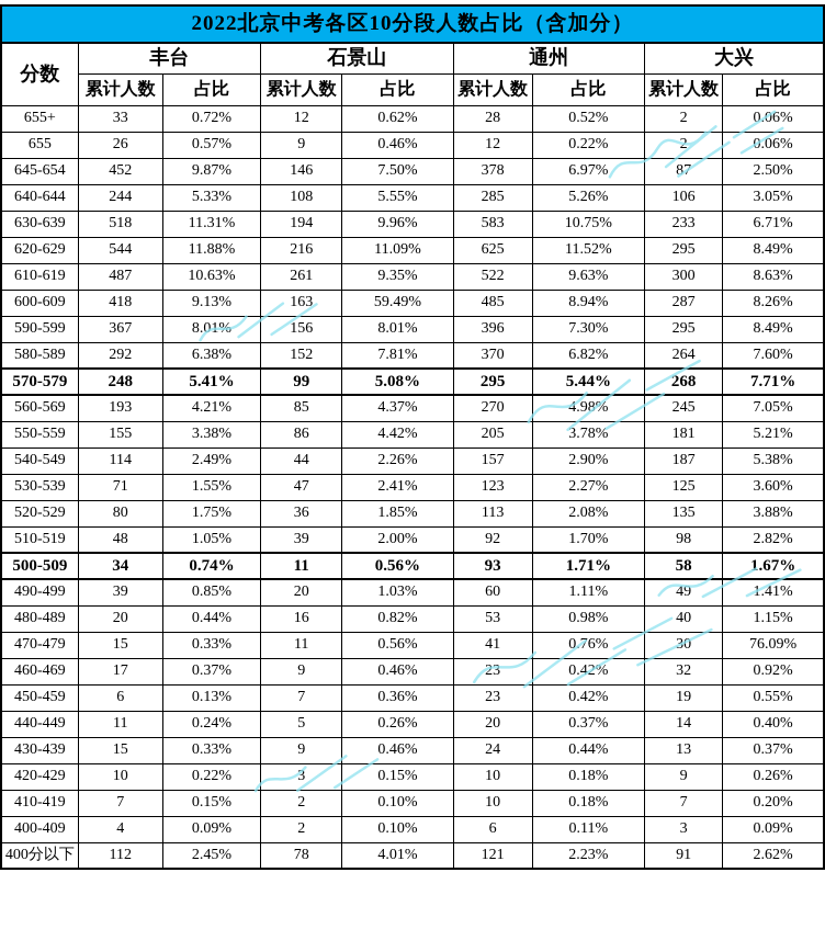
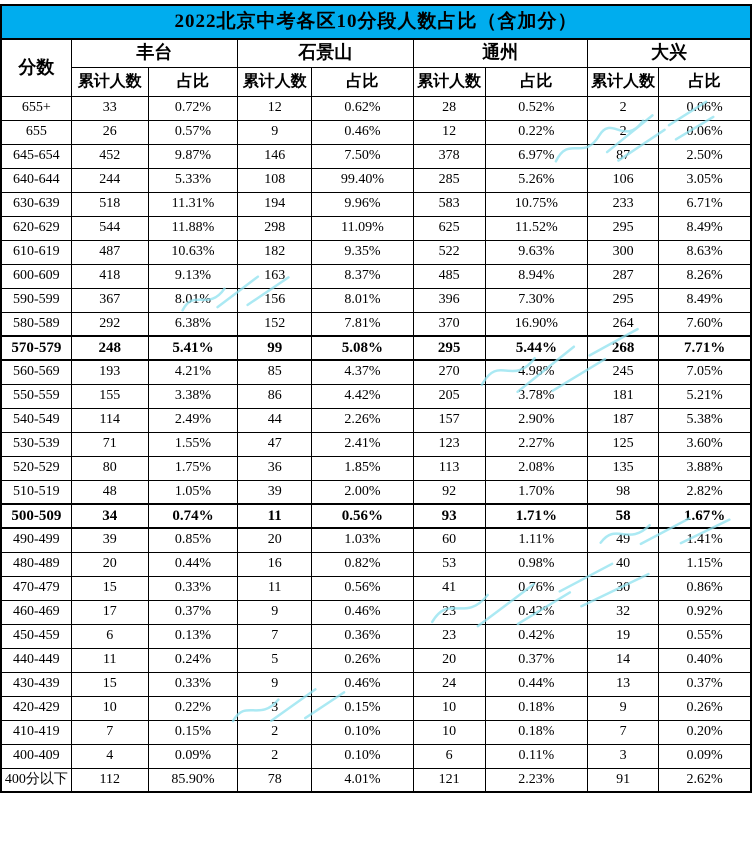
  2022北京中考各区10分段人数占比（含加分）
  分数	丰台	石景山	通州	大兴
  累计人数	占比	累计人数	占比	累计人数	占比	累计人数	占比
  655+	33	0.72%	12	0.62%	28	0.52%	2	0.06%
  655	26	0.57%	9	0.46%	12	0.22%	2	0.06%
  645-654	452	9.87%	146	7.50%	378	6.97%	87	2.50%
- 640-644	244	5.33%	108	5.55%	285	5.26%	106	3.05%
+ 640-644	244	5.33%	108	99.40%	285	5.26%	106	3.05%
  630-639	518	11.31%	194	9.96%	583	10.75%	233	6.71%
- 620-629	544	11.88%	216	11.09%	625	11.52%	295	8.49%
+ 620-629	544	11.88%	298	11.09%	625	11.52%	295	8.49%
- 610-619	487	10.63%	261	9.35%	522	9.63%	300	8.63%
+ 610-619	487	10.63%	182	9.35%	522	9.63%	300	8.63%
- 600-609	418	9.13%	163	59.49%	485	8.94%	287	8.26%
+ 600-609	418	9.13%	163	8.37%	485	8.94%	287	8.26%
  590-599	367	8.01%	156	8.01%	396	7.30%	295	8.49%
- 580-589	292	6.38%	152	7.81%	370	6.82%	264	7.60%
+ 580-589	292	6.38%	152	7.81%	370	16.90%	264	7.60%
  570-579	248	5.41%	99	5.08%	295	5.44%	268	7.71%
  560-569	193	4.21%	85	4.37%	270	4.98%	245	7.05%
  550-559	155	3.38%	86	4.42%	205	3.78%	181	5.21%
  540-549	114	2.49%	44	2.26%	157	2.90%	187	5.38%
  530-539	71	1.55%	47	2.41%	123	2.27%	125	3.60%
  520-529	80	1.75%	36	1.85%	113	2.08%	135	3.88%
  510-519	48	1.05%	39	2.00%	92	1.70%	98	2.82%
  500-509	34	0.74%	11	0.56%	93	1.71%	58	1.67%
  490-499	39	0.85%	20	1.03%	60	1.11%	49	1.41%
  480-489	20	0.44%	16	0.82%	53	0.98%	40	1.15%
- 470-479	15	0.33%	11	0.56%	41	0.76%	30	76.09%
+ 470-479	15	0.33%	11	0.56%	41	0.76%	30	0.86%
  460-469	17	0.37%	9	0.46%	23	0.42%	32	0.92%
  450-459	6	0.13%	7	0.36%	23	0.42%	19	0.55%
  440-449	11	0.24%	5	0.26%	20	0.37%	14	0.40%
  430-439	15	0.33%	9	0.46%	24	0.44%	13	0.37%
  420-429	10	0.22%	3	0.15%	10	0.18%	9	0.26%
  410-419	7	0.15%	2	0.10%	10	0.18%	7	0.20%
  400-409	4	0.09%	2	0.10%	6	0.11%	3	0.09%
- 400分以下	112	2.45%	78	4.01%	121	2.23%	91	2.62%
+ 400分以下	112	85.90%	78	4.01%	121	2.23%	91	2.62%
